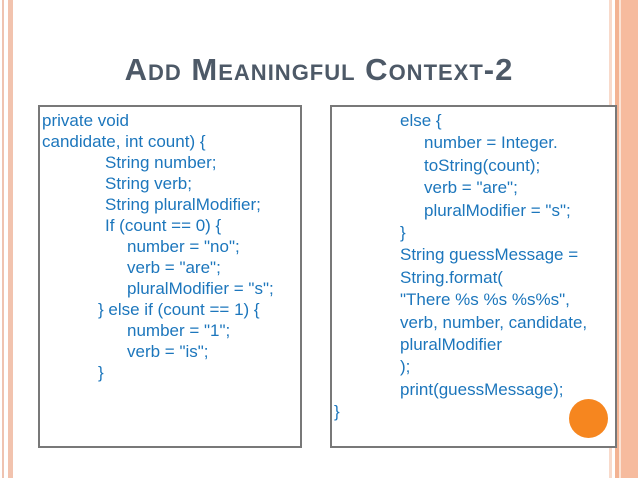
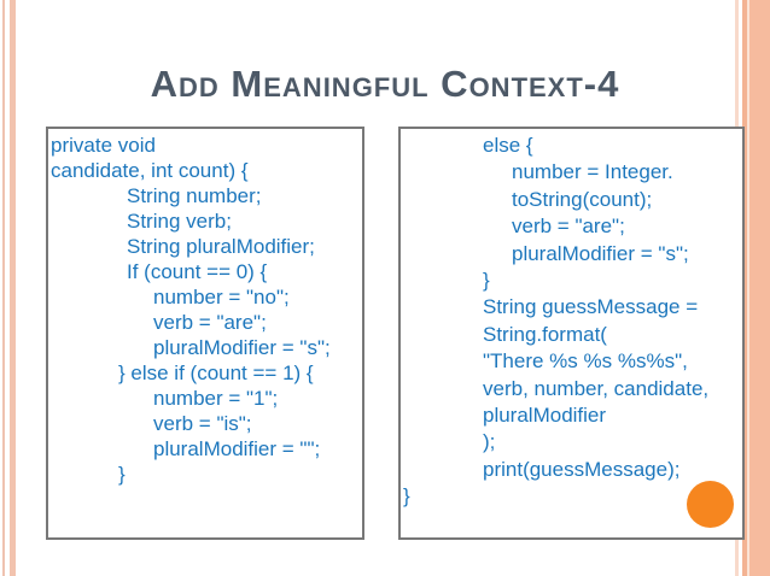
- Add Meaningful Context-2
+ Add Meaningful Context-4
  private void
  candidate, int count) {
  String number;
  String verb;
  String pluralModifier;
  If (count == 0) {
  number = "no";
  verb = "are";
  pluralModifier = "s";
  } else if (count == 1) {
  number = "1";
  verb = "is";
+ pluralModifier = "";
  }
  else {
  number = Integer.
  toString(count);
  verb = "are";
  pluralModifier = "s";
  }
  String guessMessage =
  String.format(
  "There %s %s %s%s",
  verb, number, candidate,
  pluralModifier
  );
  print(guessMessage);
  }
